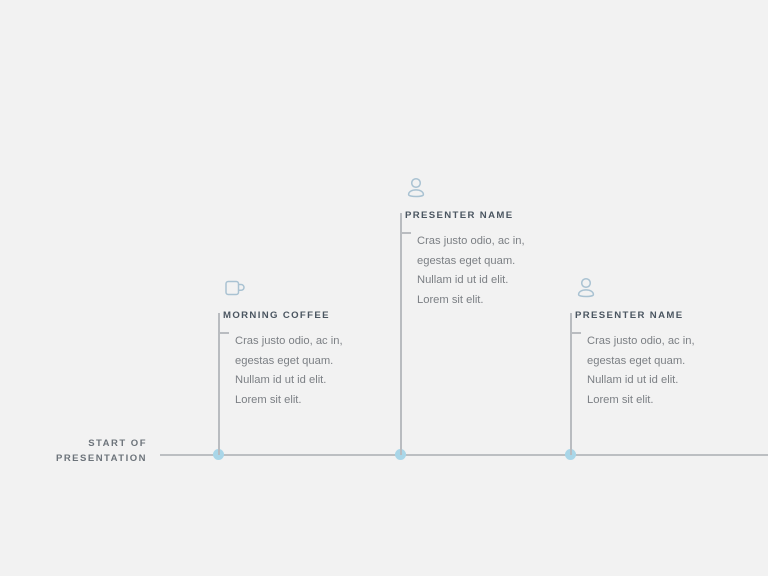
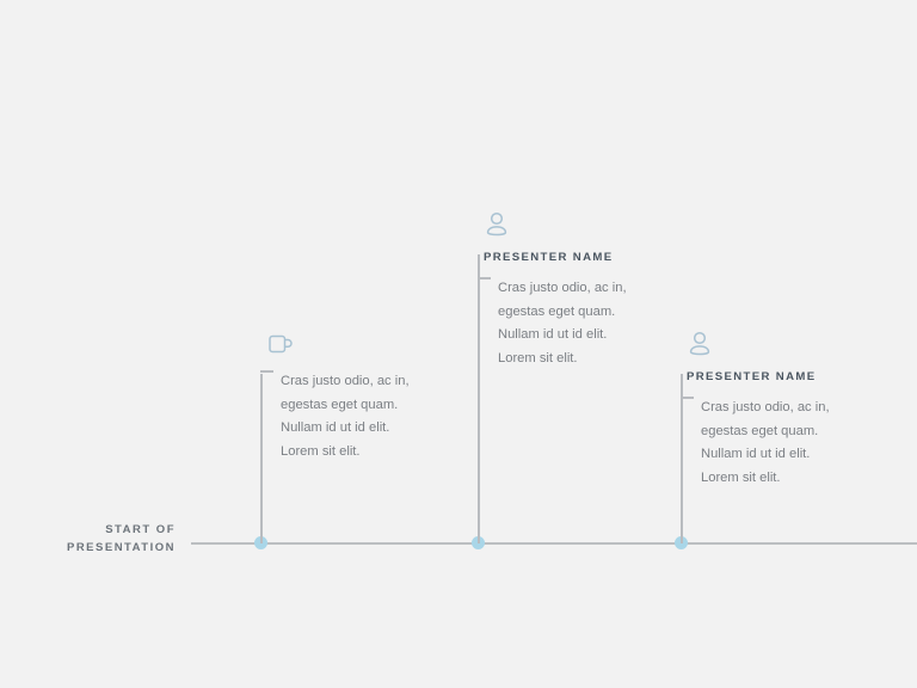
  START OF
  PRESENTATION
- MORNING COFFEE
  Cras justo odio, ac in,
  egestas eget quam.
  Nullam id ut id elit.
  Lorem sit elit.
  PRESENTER NAME
  Cras justo odio, ac in,
  egestas eget quam.
  Nullam id ut id elit.
  Lorem sit elit.
  PRESENTER NAME
  Cras justo odio, ac in,
  egestas eget quam.
  Nullam id ut id elit.
  Lorem sit elit.
